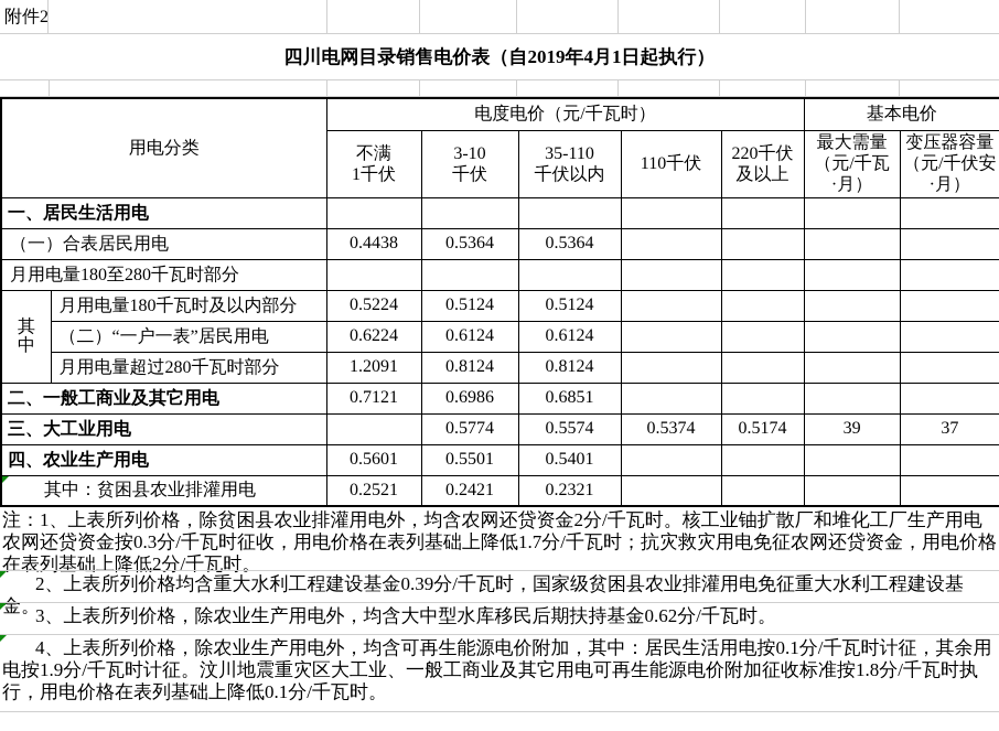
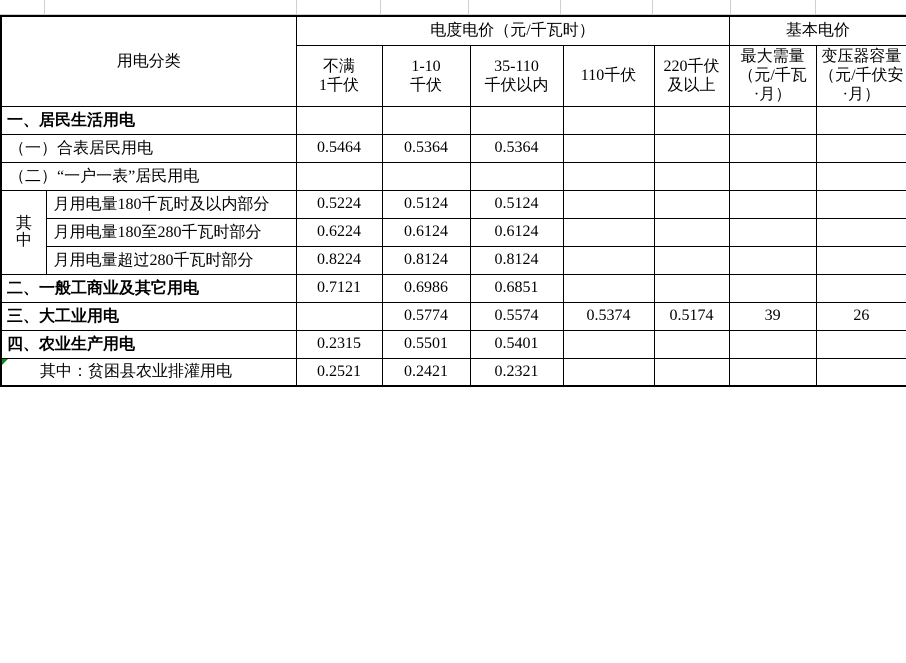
- 附件2
- 四川电网目录销售电价表（自2019年4月1日起执行）
  用电分类	电度电价（元/千瓦时）	基本电价
- 不满 1千伏	3-10 千伏	35-110 千伏以内	110千伏	220千伏 及以上	最大需量 （元/千瓦 ·月）	变压器容量 （元/千伏安 ·月）
+ 不满 1千伏	1-10 千伏	35-110 千伏以内	110千伏	220千伏 及以上	最大需量 （元/千瓦 ·月）	变压器容量 （元/千伏安 ·月）
  一、居民生活用电
- （一）合表居民用电	0.4438	0.5364	0.5364
+ （一）合表居民用电	0.5464	0.5364	0.5364
- 月用电量180至280千瓦时部分
+ （二）“一户一表”居民用电
  其中	月用电量180千瓦时及以内部分	0.5224	0.5124	0.5124
- （二）“一户一表”居民用电	0.6224	0.6124	0.6124
+ 月用电量180至280千瓦时部分	0.6224	0.6124	0.6124
- 月用电量超过280千瓦时部分	1.2091	0.8124	0.8124
+ 月用电量超过280千瓦时部分	0.8224	0.8124	0.8124
  二、一般工商业及其它用电	0.7121	0.6986	0.6851
- 三、大工业用电		0.5774	0.5574	0.5374	0.5174	39	37
+ 三、大工业用电		0.5774	0.5574	0.5374	0.5174	39	26
- 四、农业生产用电	0.5601	0.5501	0.5401
+ 四、农业生产用电	0.2315	0.5501	0.5401
  其中：贫困县农业排灌用电	0.2521	0.2421	0.2321
- 注：1、上表所列价格，除贫困县农业排灌用电外，均含农网还贷资金2分/千瓦时。核工业铀扩散厂和堆化工厂生产用电农网还贷资金按0.3分/千瓦时征收，用电价格在表列基础上降低1.7分/千瓦时；抗灾救灾用电免征农网还贷资金，用电价格在表列基础上降低2分/千瓦时。
- 2、上表所列价格均含重大水利工程建设基金0.39分/千瓦时，国家级贫困县农业排灌用电免征重大水利工程建设基金。
- 3、上表所列价格，除农业生产用电外，均含大中型水库移民后期扶持基金0.62分/千瓦时。
- 4、上表所列价格，除农业生产用电外，均含可再生能源电价附加，其中：居民生活用电按0.1分/千瓦时计征，其余用电按1.9分/千瓦时计征。汶川地震重灾区大工业、一般工商业及其它用电可再生能源电价附加征收标准按1.8分/千瓦时执行，用电价格在表列基础上降低0.1分/千瓦时。
